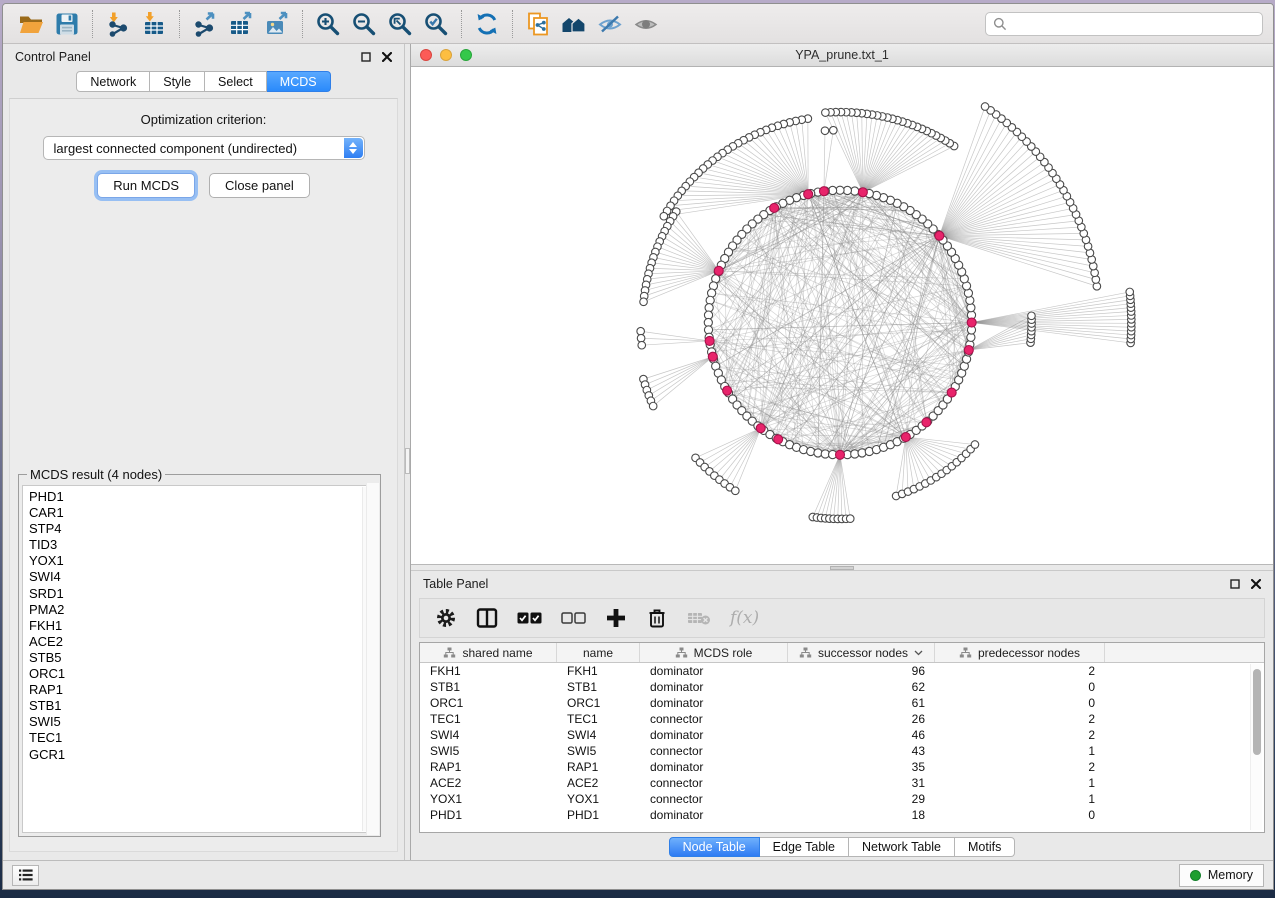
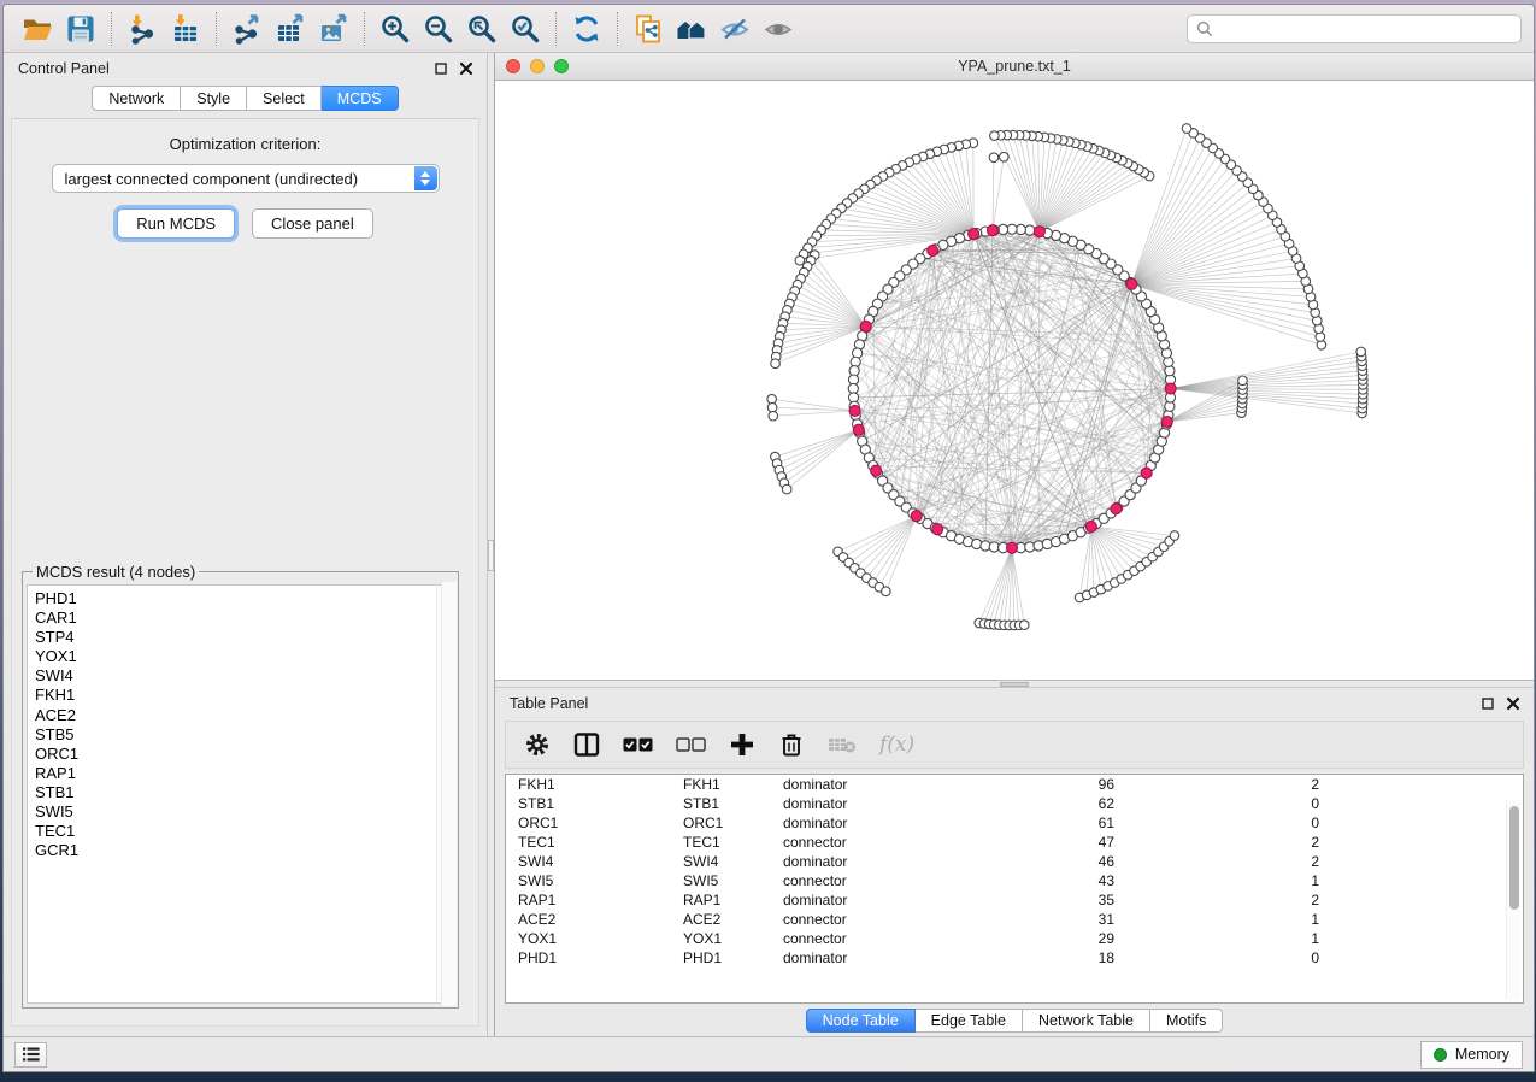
  Control Panel
  Network
  Style
  Select
  MCDS
  Optimization criterion:
  largest connected component (undirected)
  Run MCDS
  Close panel
  MCDS result (4 nodes)
  PHD1
  CAR1
  STP4
- TID3
  YOX1
  SWI4
- SRD1
- PMA2
  FKH1
  ACE2
  STB5
  ORC1
  RAP1
  STB1
  SWI5
  TEC1
  GCR1
  YPA_prune.txt_1
  Table Panel
  f(x)
- shared name
- name
- MCDS role
- successor nodes
- predecessor nodes
  FKH1
  FKH1
  dominator
  96
  2
  STB1
  STB1
  dominator
  62
  0
  ORC1
  ORC1
  dominator
  61
  0
  TEC1
  TEC1
  connector
- 26
+ 47
  2
  SWI4
  SWI4
  dominator
  46
  2
  SWI5
  SWI5
  connector
  43
  1
  RAP1
  RAP1
  dominator
  35
  2
  ACE2
  ACE2
  connector
  31
  1
  YOX1
  YOX1
  connector
  29
  1
  PHD1
  PHD1
  dominator
  18
  0
  Node Table
  Edge Table
  Network Table
  Motifs
  Memory
